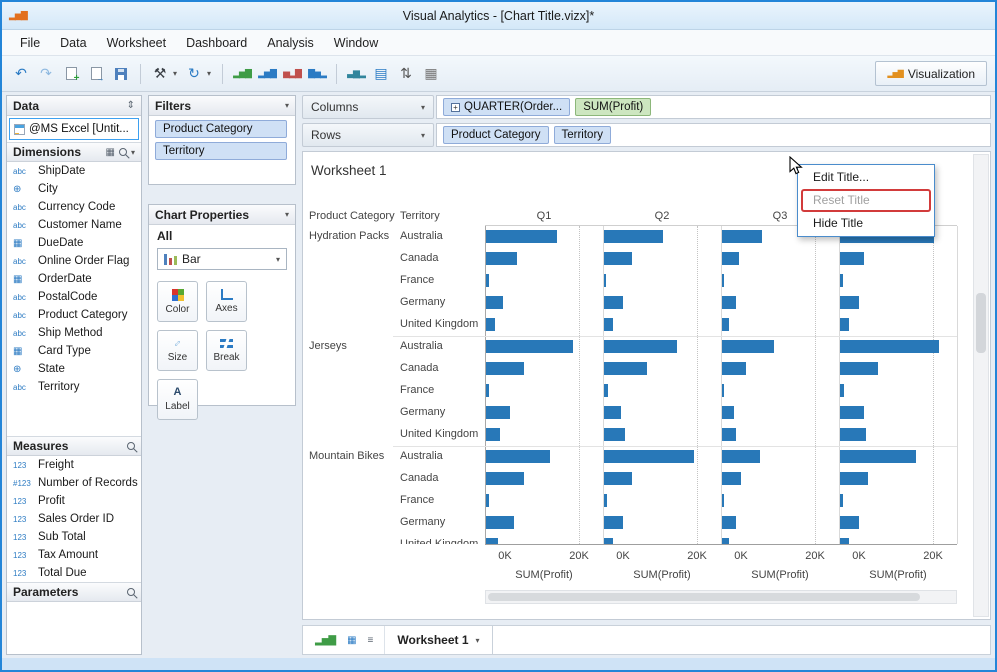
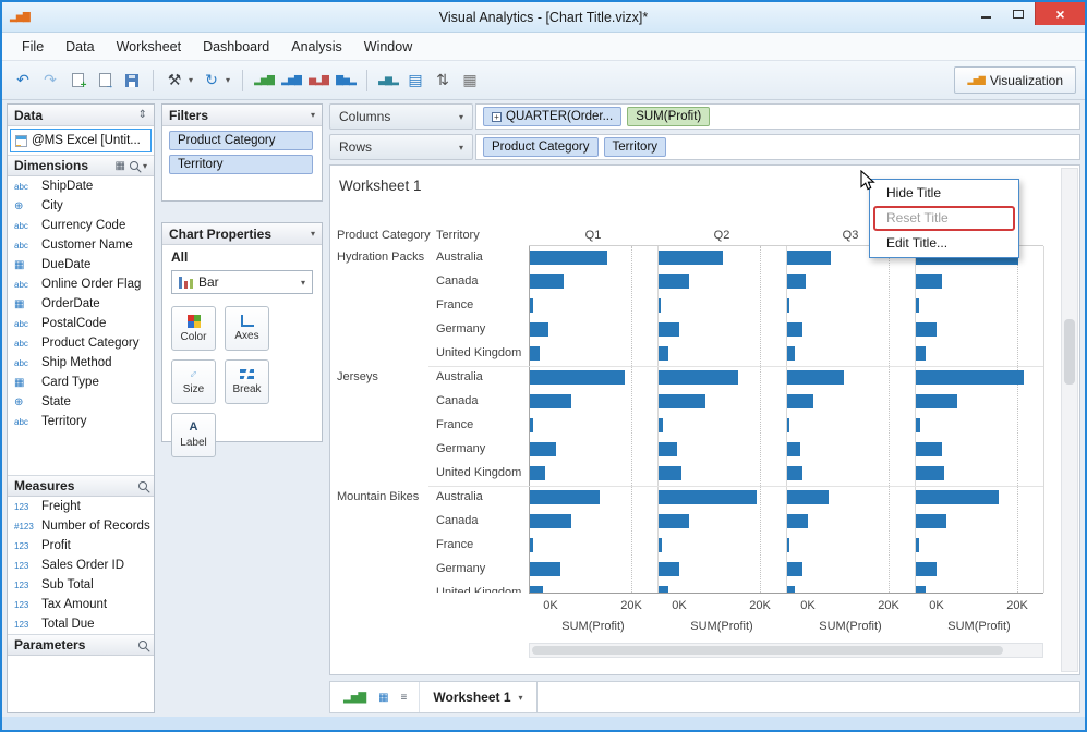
  ▂▅▇
  Visual Analytics - [Chart Title.vizx]*
+ ×
  File
  Data
  Worksheet
  Dashboard
  Analysis
  Window
  ↶
  ↷
  ⚒
  ▾
  ↻
  ▾
  ▂▅▇
  ▂▅▇
  ▅▂▇
  ▇▅▂
  ▃▆▂
  ▤
  ⇅
  ▦
  ▂▅▇
  Visualization
  Data
  ⇕
  @MS Excel [Untit...
  Dimensions
  ▦
  ▾
  abc
  ShipDate
  ⊕
  City
  abc
  Currency Code
  abc
  Customer Name
  ▦
  DueDate
  abc
  Online Order Flag
  ▦
  OrderDate
  abc
  PostalCode
  abc
  Product Category
  abc
  Ship Method
  ▦
  Card Type
  ⊕
  State
  abc
  Territory
  Measures
  123
  Freight
  #123
  Number of Records
  123
  Profit
  123
  Sales Order ID
  123
  Sub Total
  123
  Tax Amount
  123
  Total Due
  Parameters
  Filters
  ▾
  Product Category
  Territory
  Chart Properties
  ▾
  All
  Bar
  ▾
  Color
  Axes
  Size
  Break
  A
  Label
  Columns
  ▾
  +
  QUARTER(Order...
  SUM(Profit)
  Rows
  ▾
  Product Category
  Territory
  Worksheet 1
  Q1
  Q2
  Q3
  Product Category
  Territory
  Hydration Packs
  Australia
  Canada
  France
  Germany
  United Kingdom
  Jerseys
  Australia
  Canada
  France
  Germany
  United Kingdom
  Mountain Bikes
  Australia
  Canada
  France
  Germany
  0K
  20K
  SUM(Profit)
  0K
  20K
  SUM(Profit)
  0K
  20K
  SUM(Profit)
  0K
  20K
  SUM(Profit)
- Edit Title...
+ Hide Title
  Reset Title
- Hide Title
+ Edit Title...
  ▂▅▇
  ▦
  ≡
  Worksheet 1
  ▾
